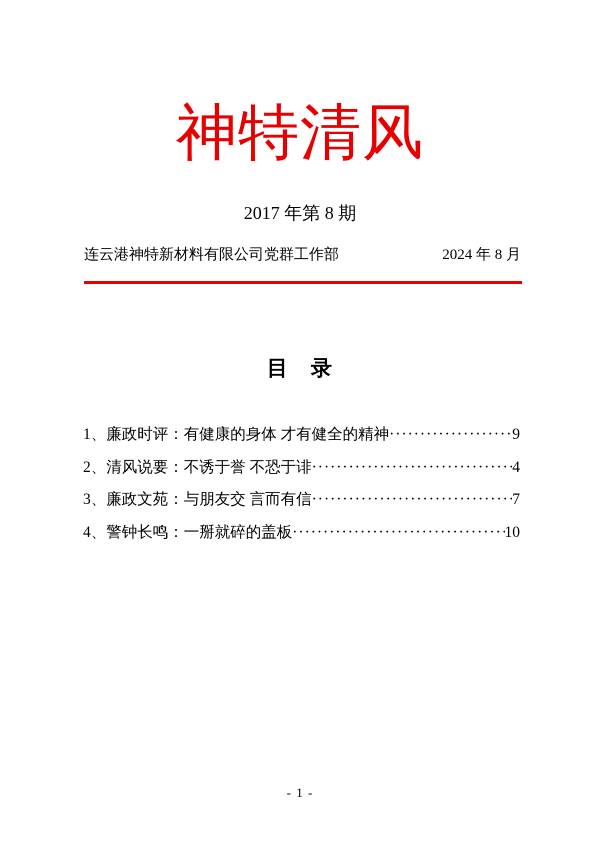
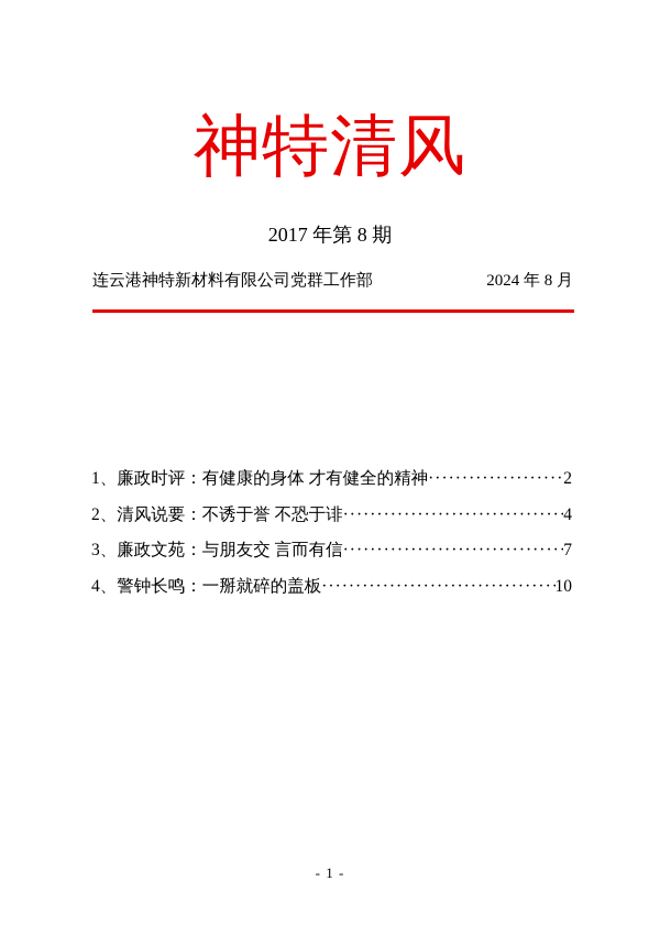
  神特清风
  2017 年第 8 期
  连云港神特新材料有限公司党群工作部
  2024 年 8 月
- 目 录
  1、廉政时评：有健康的身体 才有健全的精神
- 9
+ 2
  2、清风说要：不诱于誉 不恐于诽
  4
  3、廉政文苑：与朋友交 言而有信
  7
  4、警钟长鸣：一掰就碎的盖板
  10
  - 1 -
